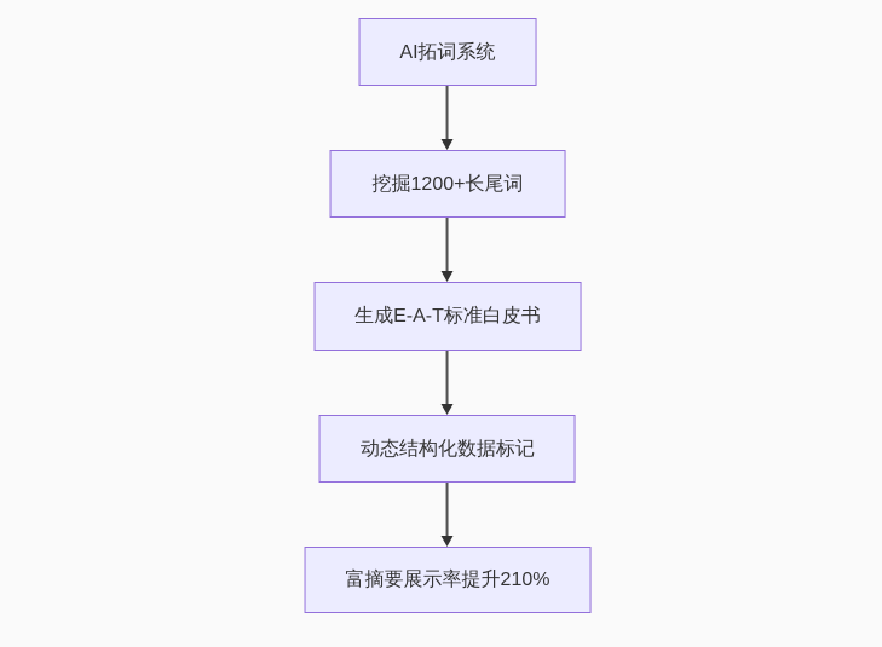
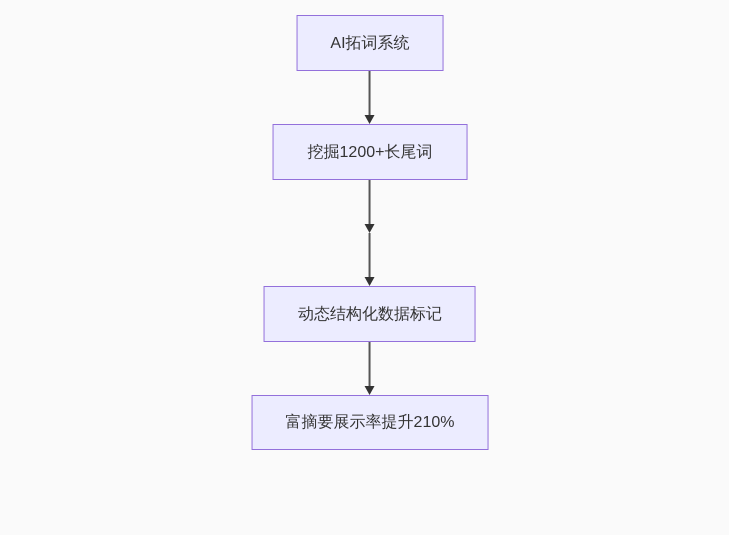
  AI拓词系统
  挖掘1200+长尾词
- 生成E-A-T标准白皮书
  动态结构化数据标记
  富摘要展示率提升210%
